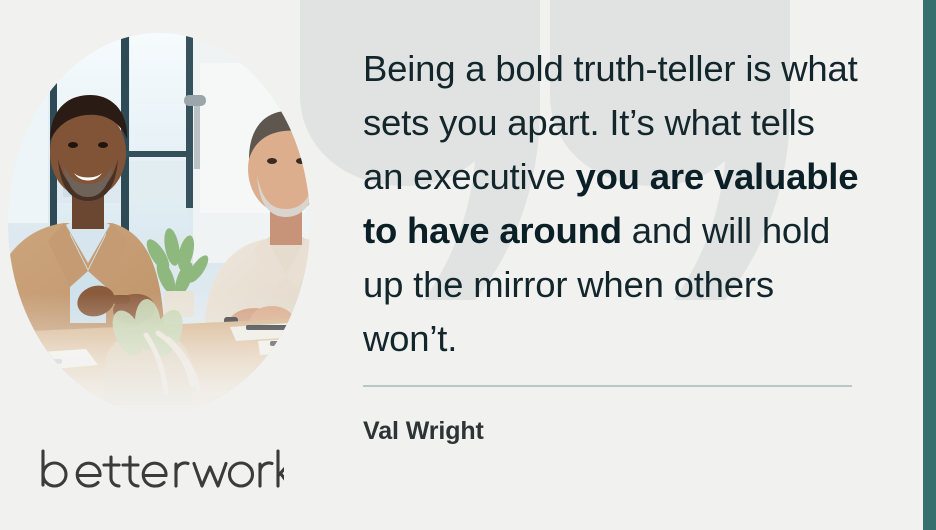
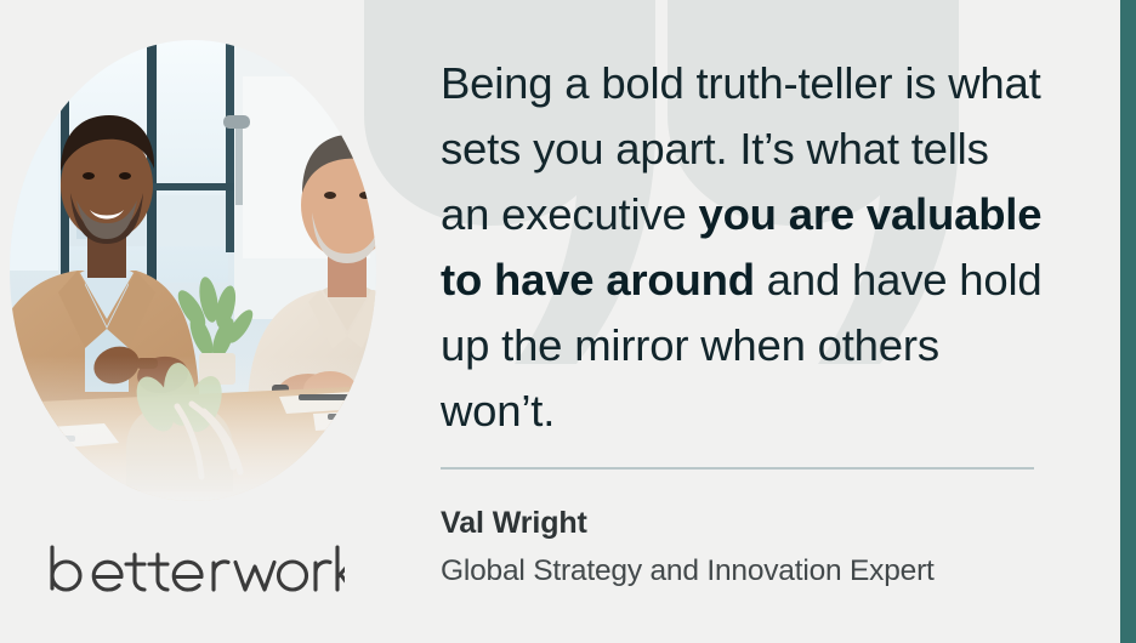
- Being a bold truth-teller is what sets you apart. It’s what tells an executive you are valuable to have around and will hold up the mirror when others won’t.
+ Being a bold truth-teller is what sets you apart. It’s what tells an executive you are valuable to have around and have hold up the mirror when others won’t.
  Val Wright
+ Global Strategy and Innovation Expert
